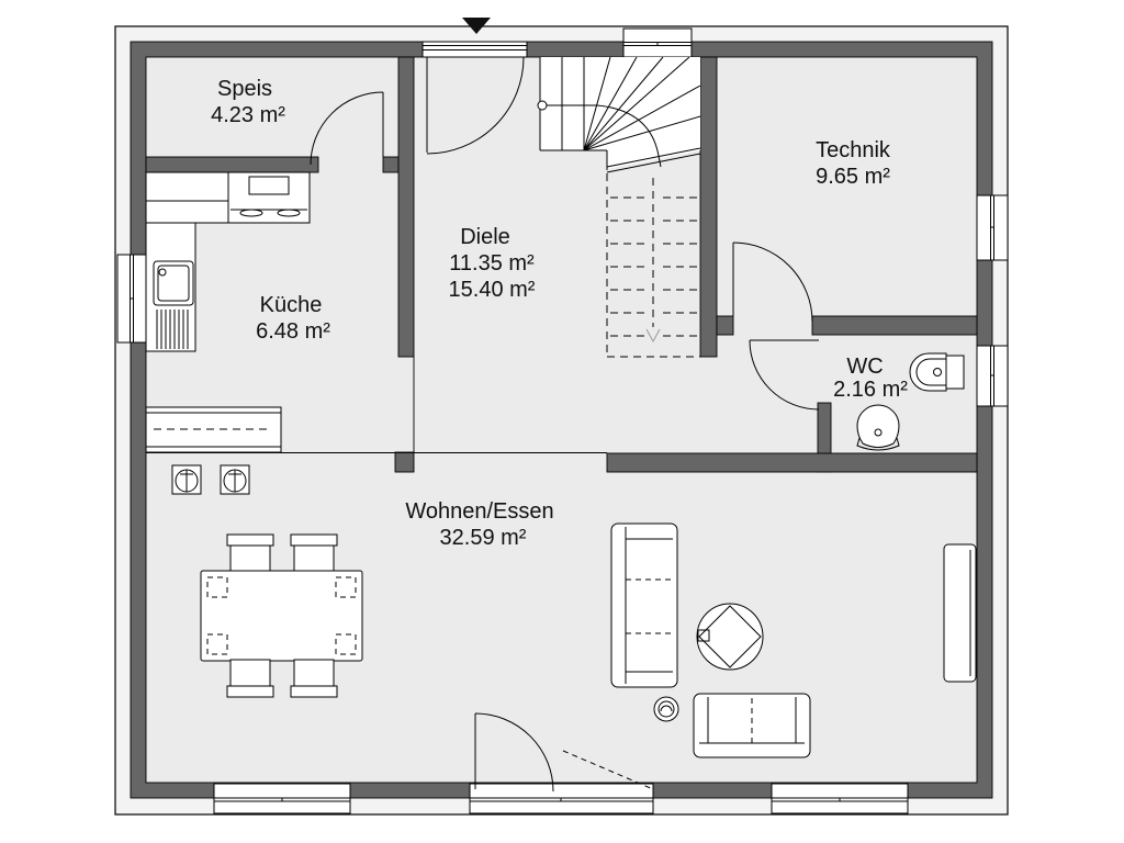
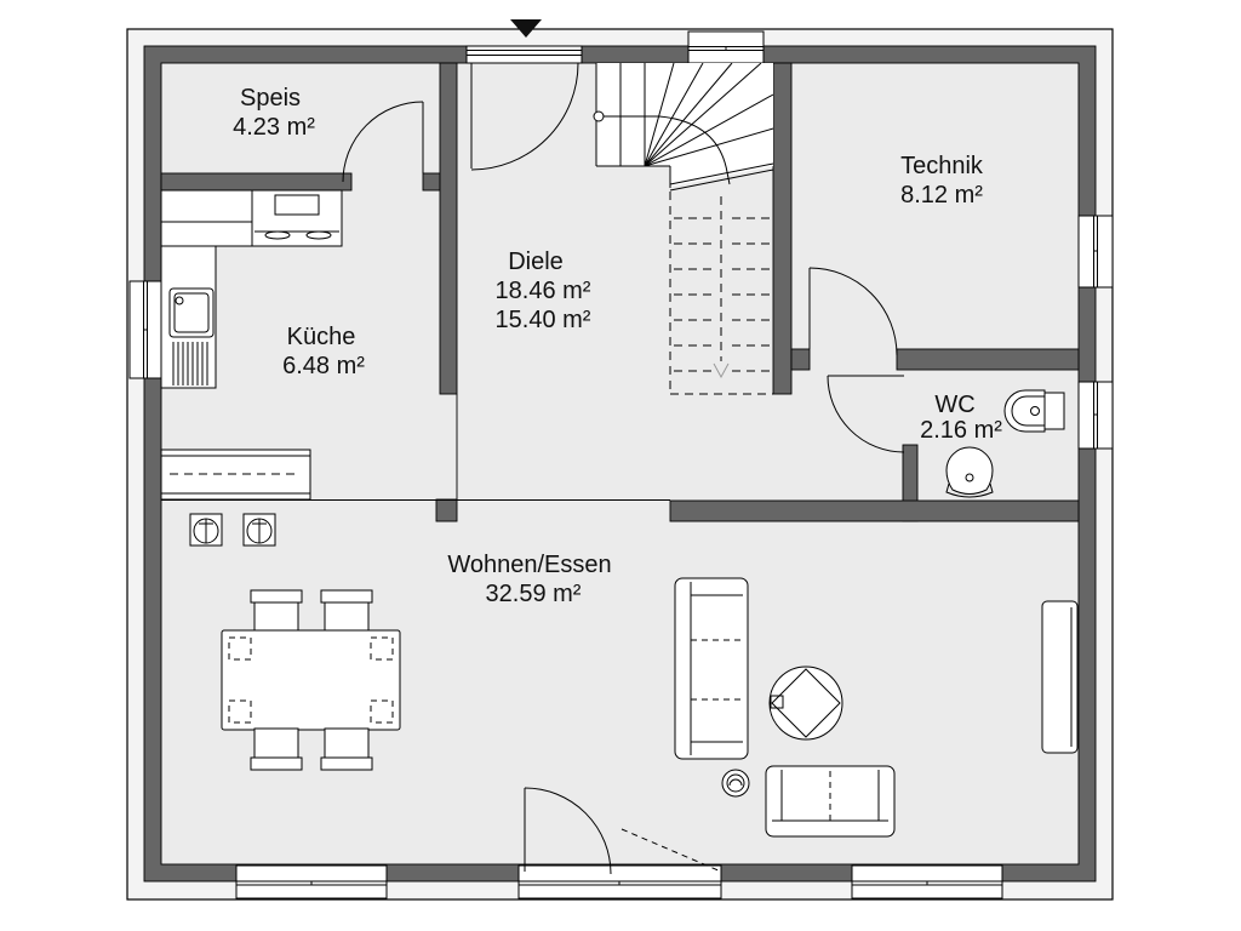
  Speis
  4.23 m²
  Diele
- 11.35 m²
+ 18.46 m²
  15.40 m²
  Technik
- 9.65 m²
+ 8.12 m²
  Küche
  6.48 m²
  WC
  2.16 m²
  Wohnen/Essen
  32.59 m²
